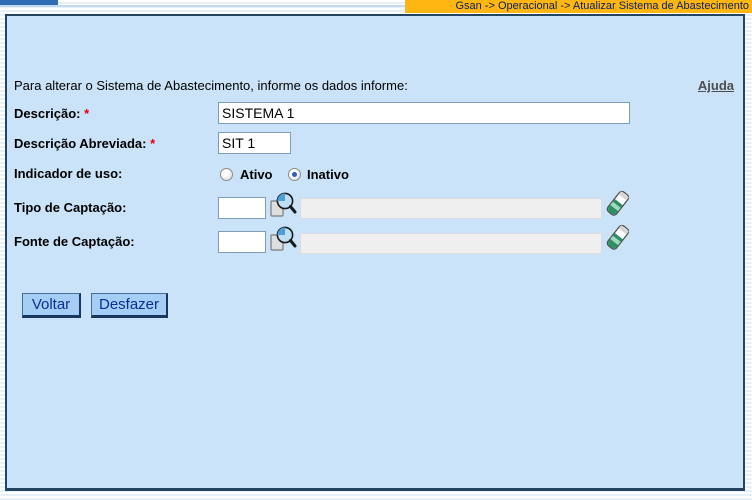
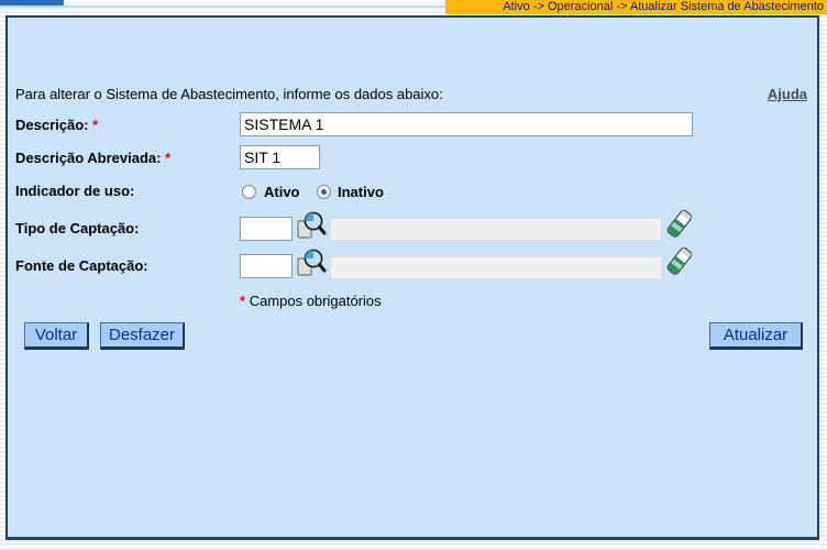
- Gsan -> Operacional -> Atualizar Sistema de Abastecimento
+ Ativo -> Operacional -> Atualizar Sistema de Abastecimento
- Para alterar o Sistema de Abastecimento, informe os dados informe:
+ Para alterar o Sistema de Abastecimento, informe os dados abaixo:
  Ajuda
  Descrição: *
  SISTEMA 1
  Descrição Abreviada: *
  SIT 1
  Indicador de uso:
  Ativo
  Inativo
  Tipo de Captação:
  Fonte de Captação:
+ * Campos obrigatórios
  Voltar
  Desfazer
+ Atualizar
